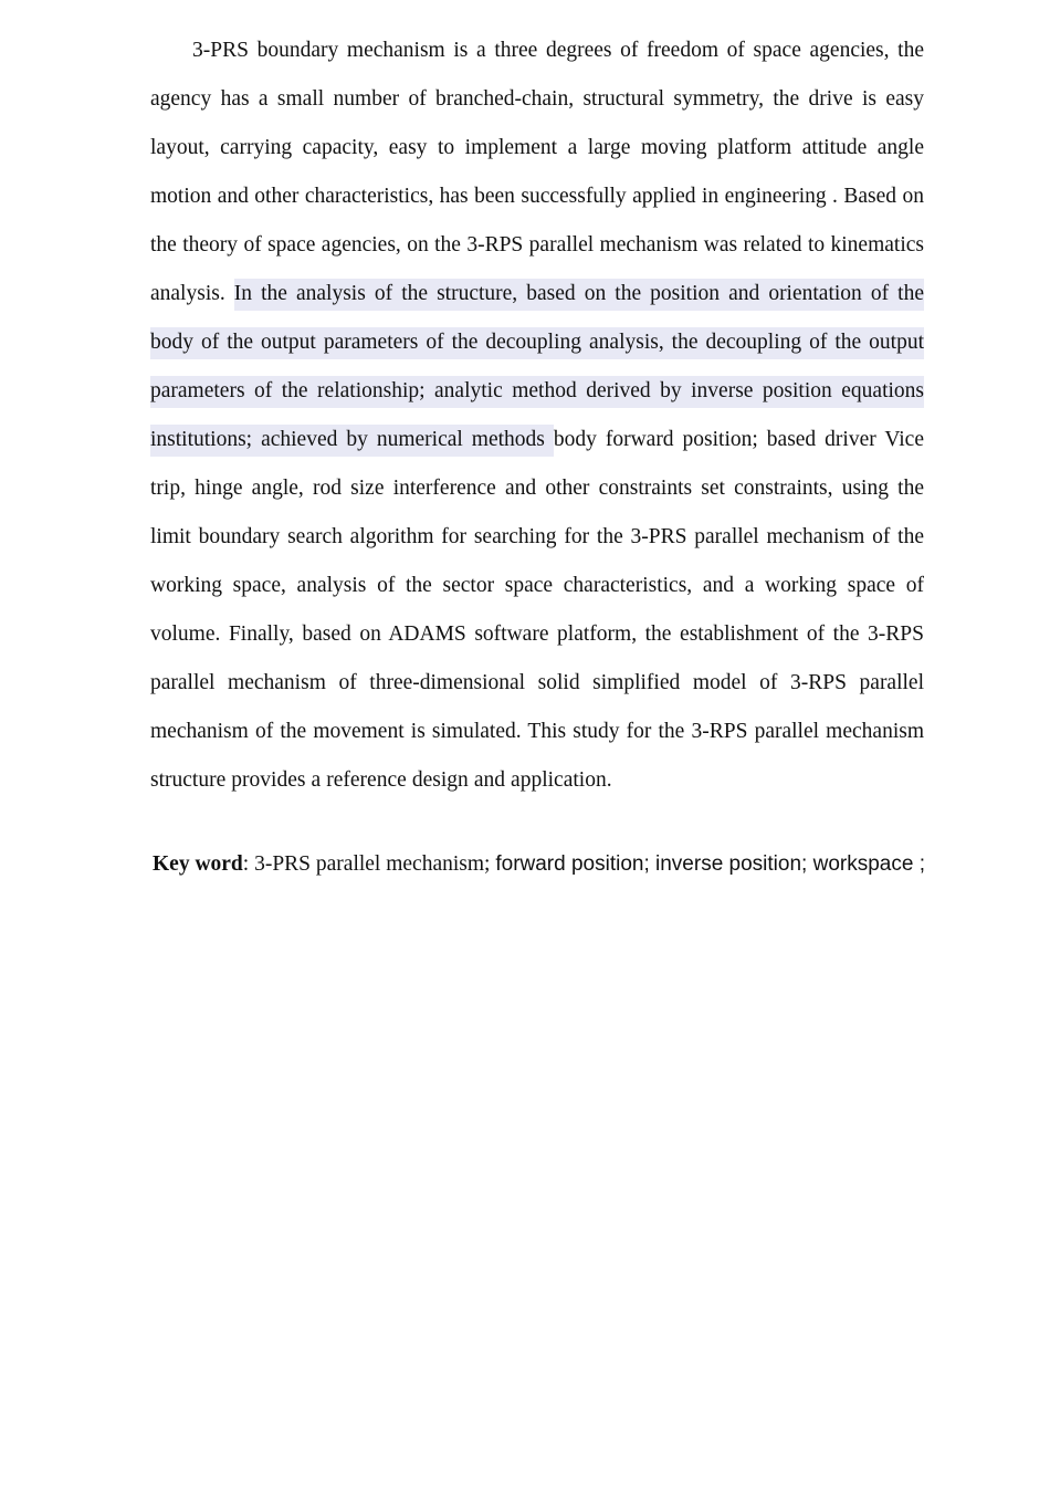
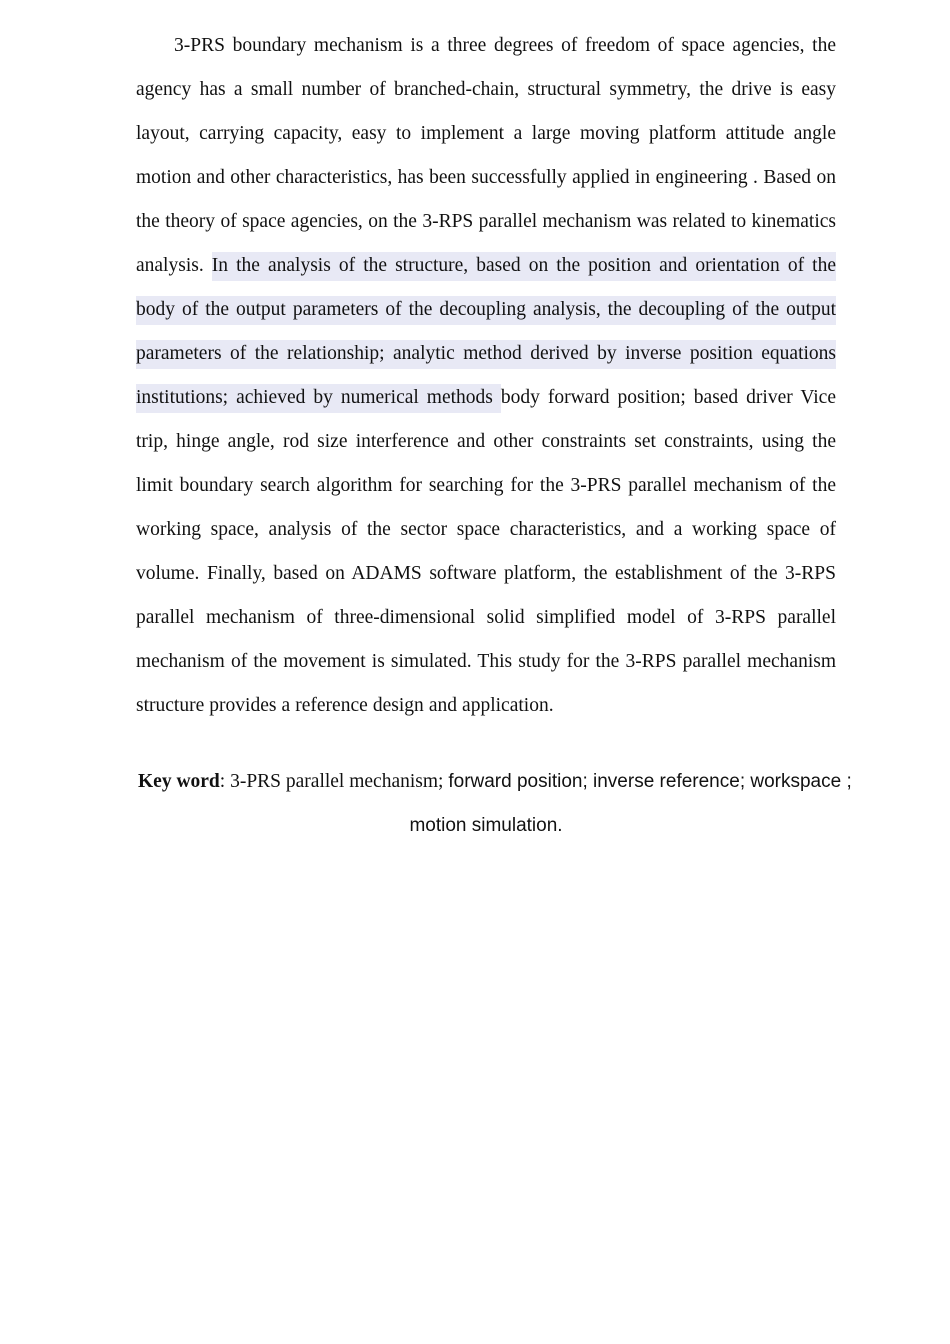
  3-PRS boundary mechanism is a three degrees of freedom of space agencies, the agency has a small number of branched-chain, structural symmetry, the drive is easy layout, carrying capacity, easy to implement a large moving platform attitude angle motion and other characteristics, has been successfully applied in engineering . Based on the theory of space agencies, on the 3-RPS parallel mechanism was related to kinematics analysis. In the analysis of the structure, based on the position and orientation of the body of the output parameters of the decoupling analysis, the decoupling of the output parameters of the relationship; analytic method derived by inverse position equations institutions; achieved by numerical methods body forward position; based driver Vice trip, hinge angle, rod size interference and other constraints set constraints, using the limit boundary search algorithm for searching for the 3-PRS parallel mechanism of the working space, analysis of the sector space characteristics, and a working space of volume. Finally, based on ADAMS software platform, the establishment of the 3-RPS parallel mechanism of three-dimensional solid simplified model of 3-RPS parallel mechanism of the movement is simulated. This study for the 3-RPS parallel mechanism structure provides a reference design and application.
- Key word: 3-PRS parallel mechanism; forward position; inverse position; workspace ;
+ Key word: 3-PRS parallel mechanism; forward position; inverse reference; workspace ;
+ motion simulation.
